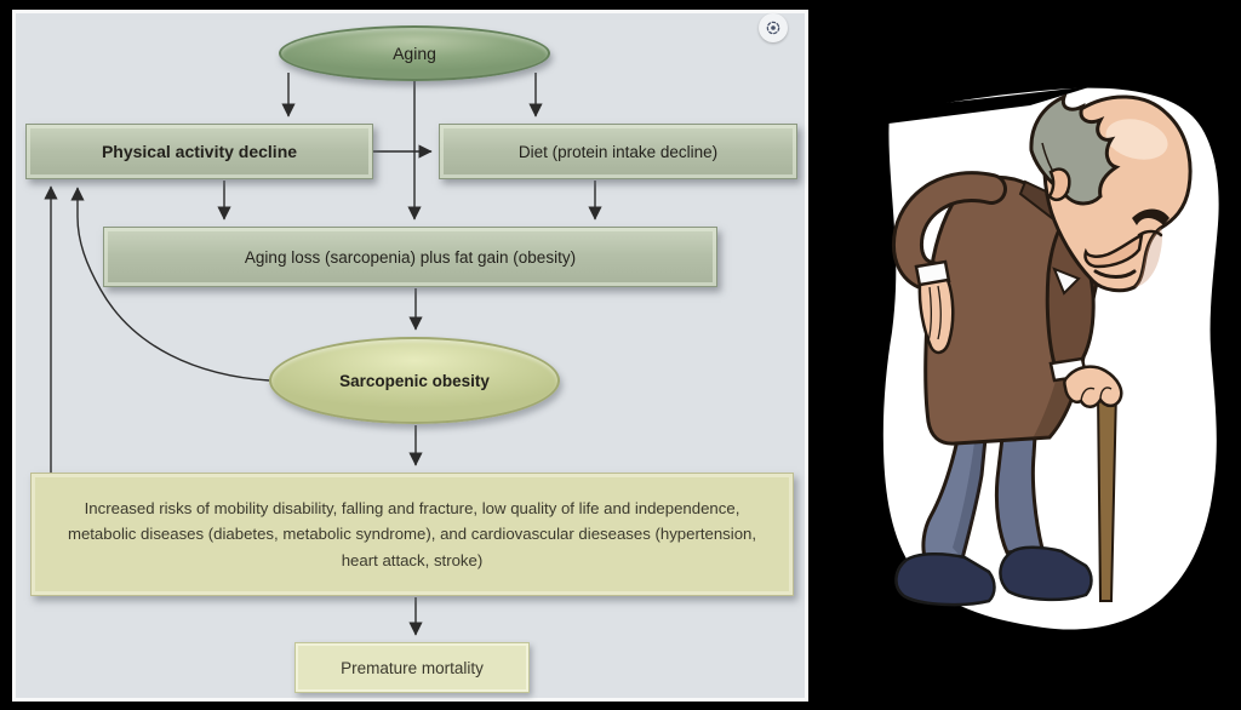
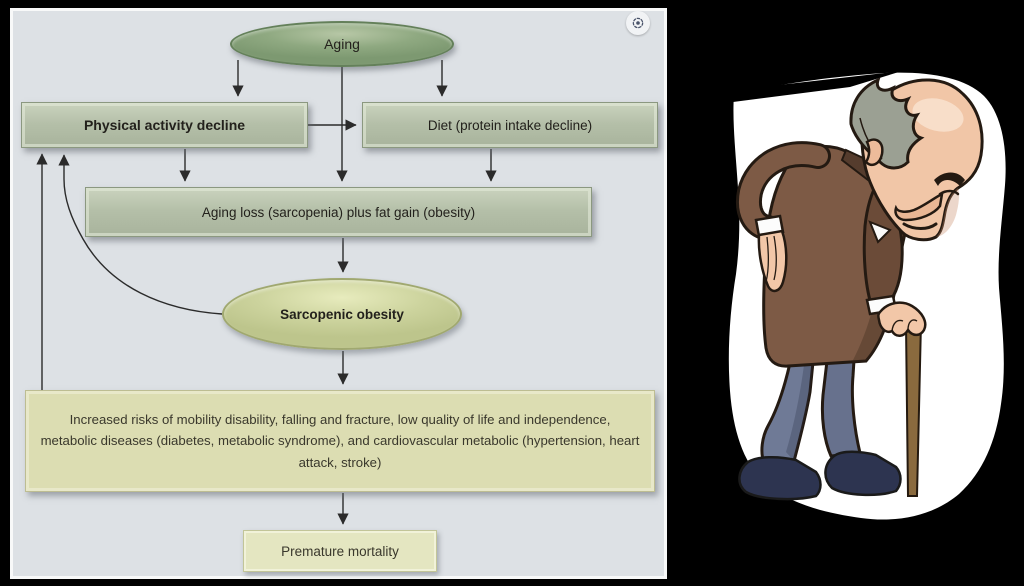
  Aging
  Physical activity decline
  Diet (protein intake decline)
  Aging loss (sarcopenia) plus fat gain (obesity)
  Sarcopenic obesity
- Increased risks of mobility disability, falling and fracture, low quality of life and independence, metabolic diseases (diabetes, metabolic syndrome), and cardiovascular dieseases (hypertension, heart attack, stroke)
+ Increased risks of mobility disability, falling and fracture, low quality of life and independence, metabolic diseases (diabetes, metabolic syndrome), and cardiovascular metabolic (hypertension, heart attack, stroke)
  Premature mortality
